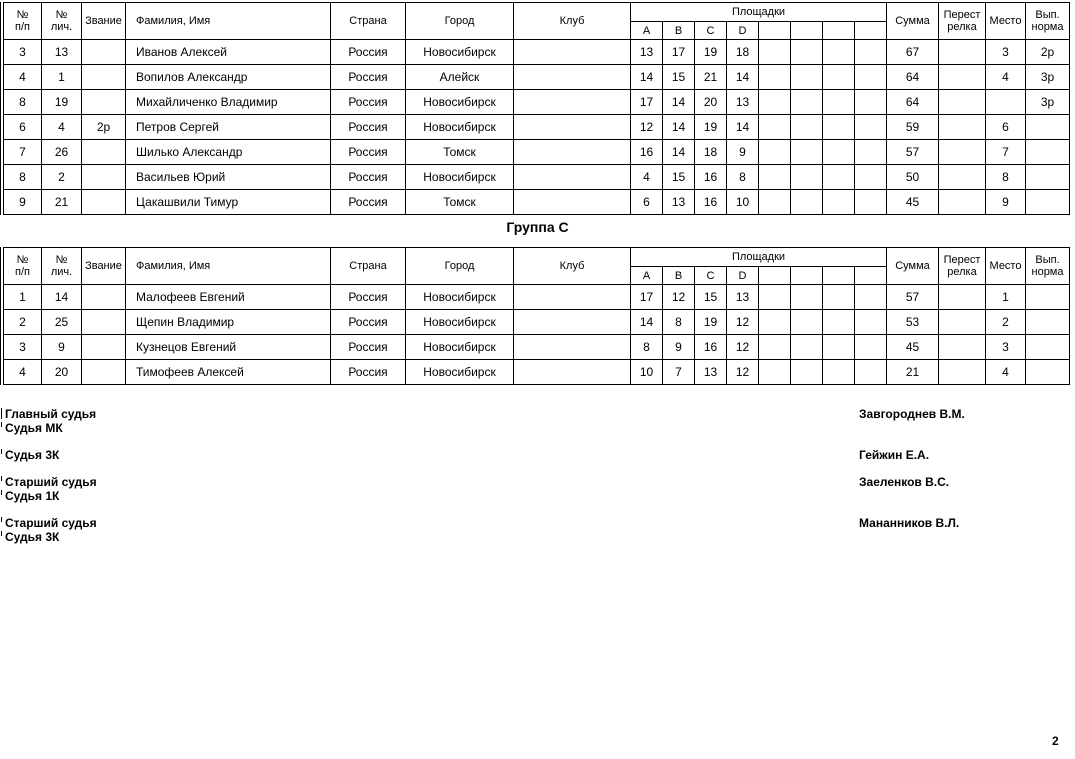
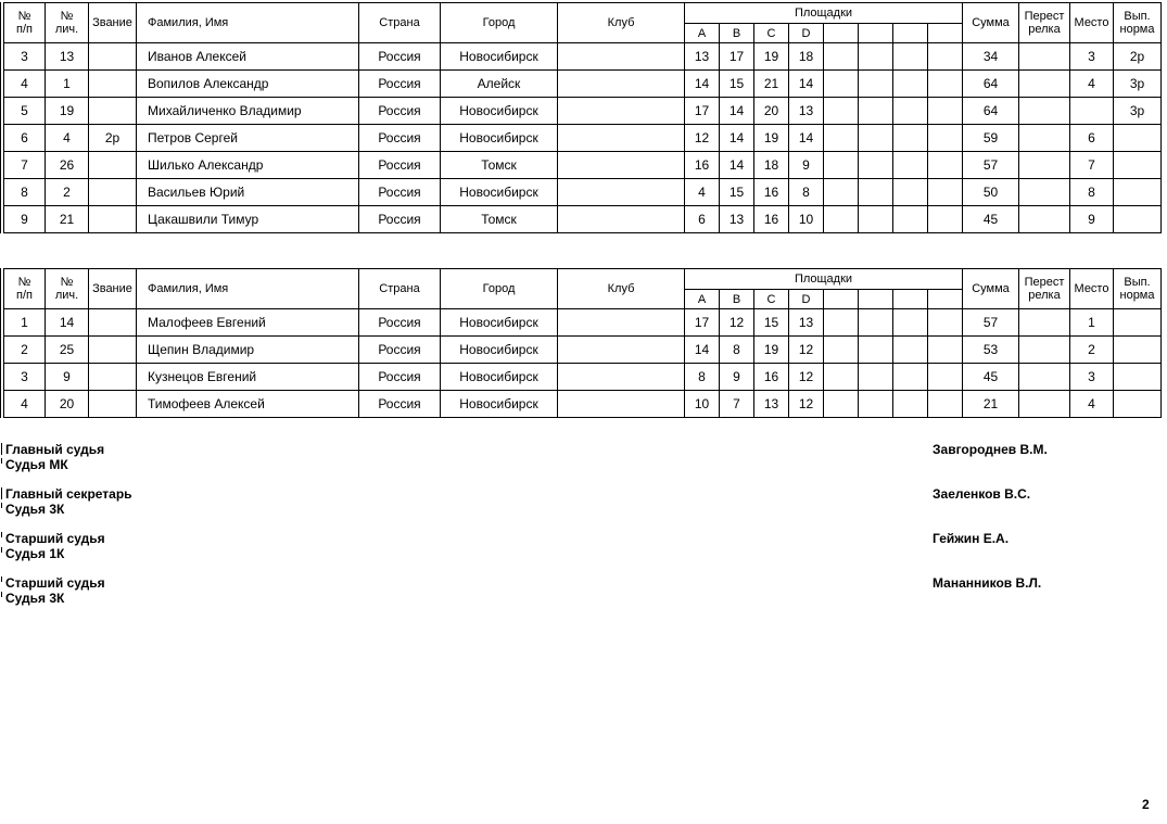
  № п/п	№ лич.	Звание	Фамилия, Имя	Страна	Город	Клуб	Площадки	Сумма	Перест релка	Место	Вып. норма
  A	B	C	D
- 3	13		Иванов Алексей	Россия	Новосибирск		13	17	19	18					67		3	2р
+ 3	13		Иванов Алексей	Россия	Новосибирск		13	17	19	18					34		3	2р
  4	1		Вопилов Александр	Россия	Алейск		14	15	21	14					64		4	3р
- 8	19		Михайличенко Владимир	Россия	Новосибирск		17	14	20	13					64			3р
+ 5	19		Михайличенко Владимир	Россия	Новосибирск		17	14	20	13					64			3р
  6	4	2р	Петров Сергей	Россия	Новосибирск		12	14	19	14					59		6
  7	26		Шилько Александр	Россия	Томск		16	14	18	9					57		7
  8	2		Васильев Юрий	Россия	Новосибирск		4	15	16	8					50		8
  9	21		Цакашвили Тимур	Россия	Томск		6	13	16	10					45		9
- Группа C
  № п/п	№ лич.	Звание	Фамилия, Имя	Страна	Город	Клуб	Площадки	Сумма	Перест релка	Место	Вып. норма
  A	B	C	D
  1	14		Малофеев Евгений	Россия	Новосибирск		17	12	15	13					57		1
  2	25		Щепин Владимир	Россия	Новосибирск		14	8	19	12					53		2
  3	9		Кузнецов Евгений	Россия	Новосибирск		8	9	16	12					45		3
  4	20		Тимофеев Алексей	Россия	Новосибирск		10	7	13	12					21		4
  Главный судья
  Судья МК
  Завгороднев В.М.
+ Главный секретарь
  Судья 3К
- Гейжин Е.А.
+ Заеленков В.С.
  Старший судья
  Судья 1К
- Заеленков В.С.
+ Гейжин Е.А.
  Старший судья
  Судья 3К
  Мананников В.Л.
  2
